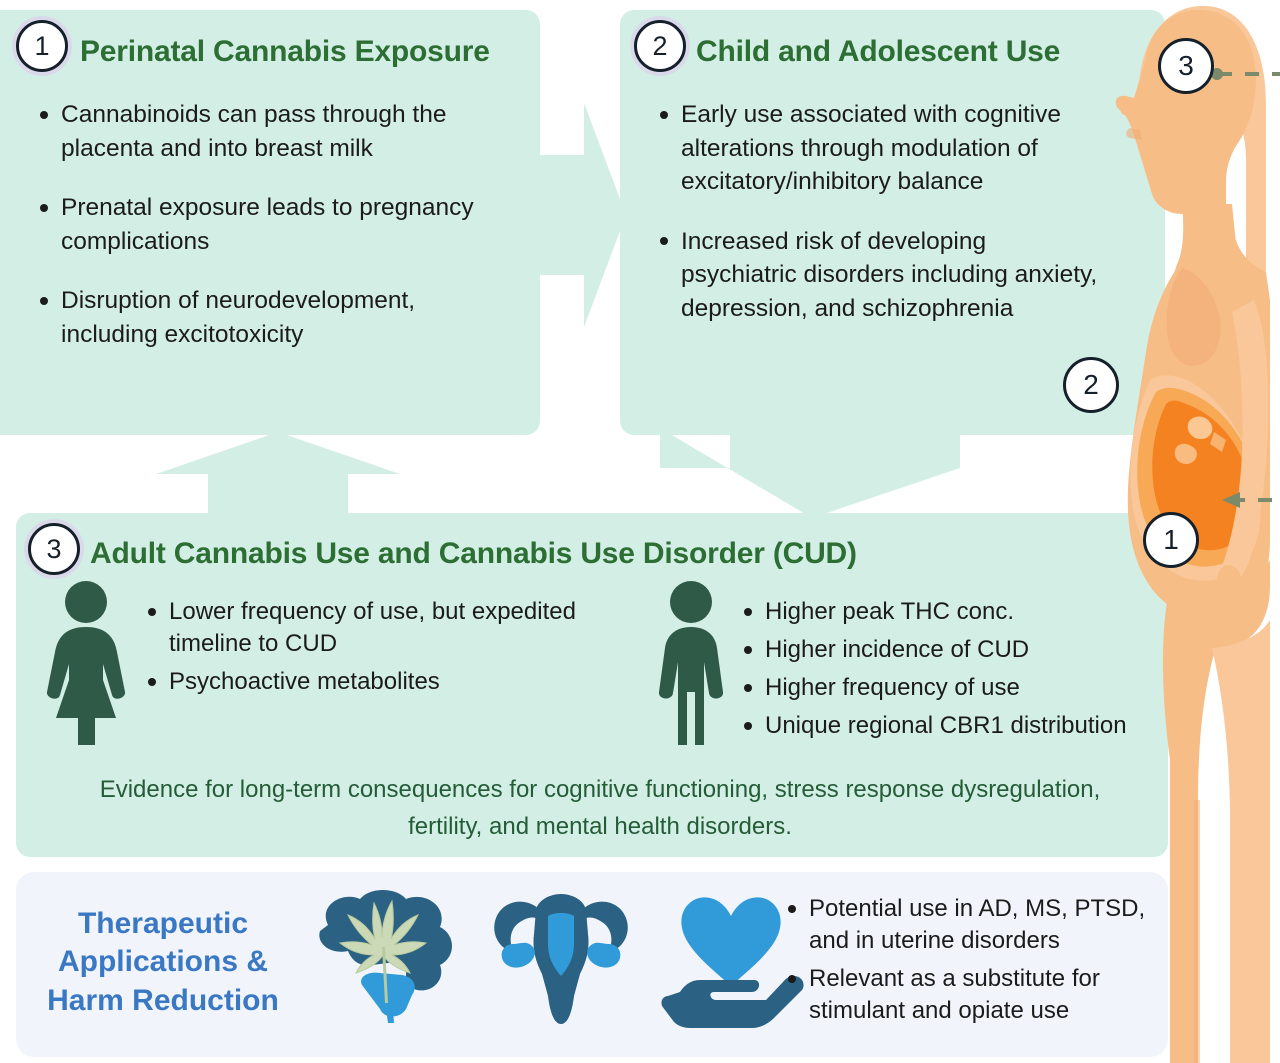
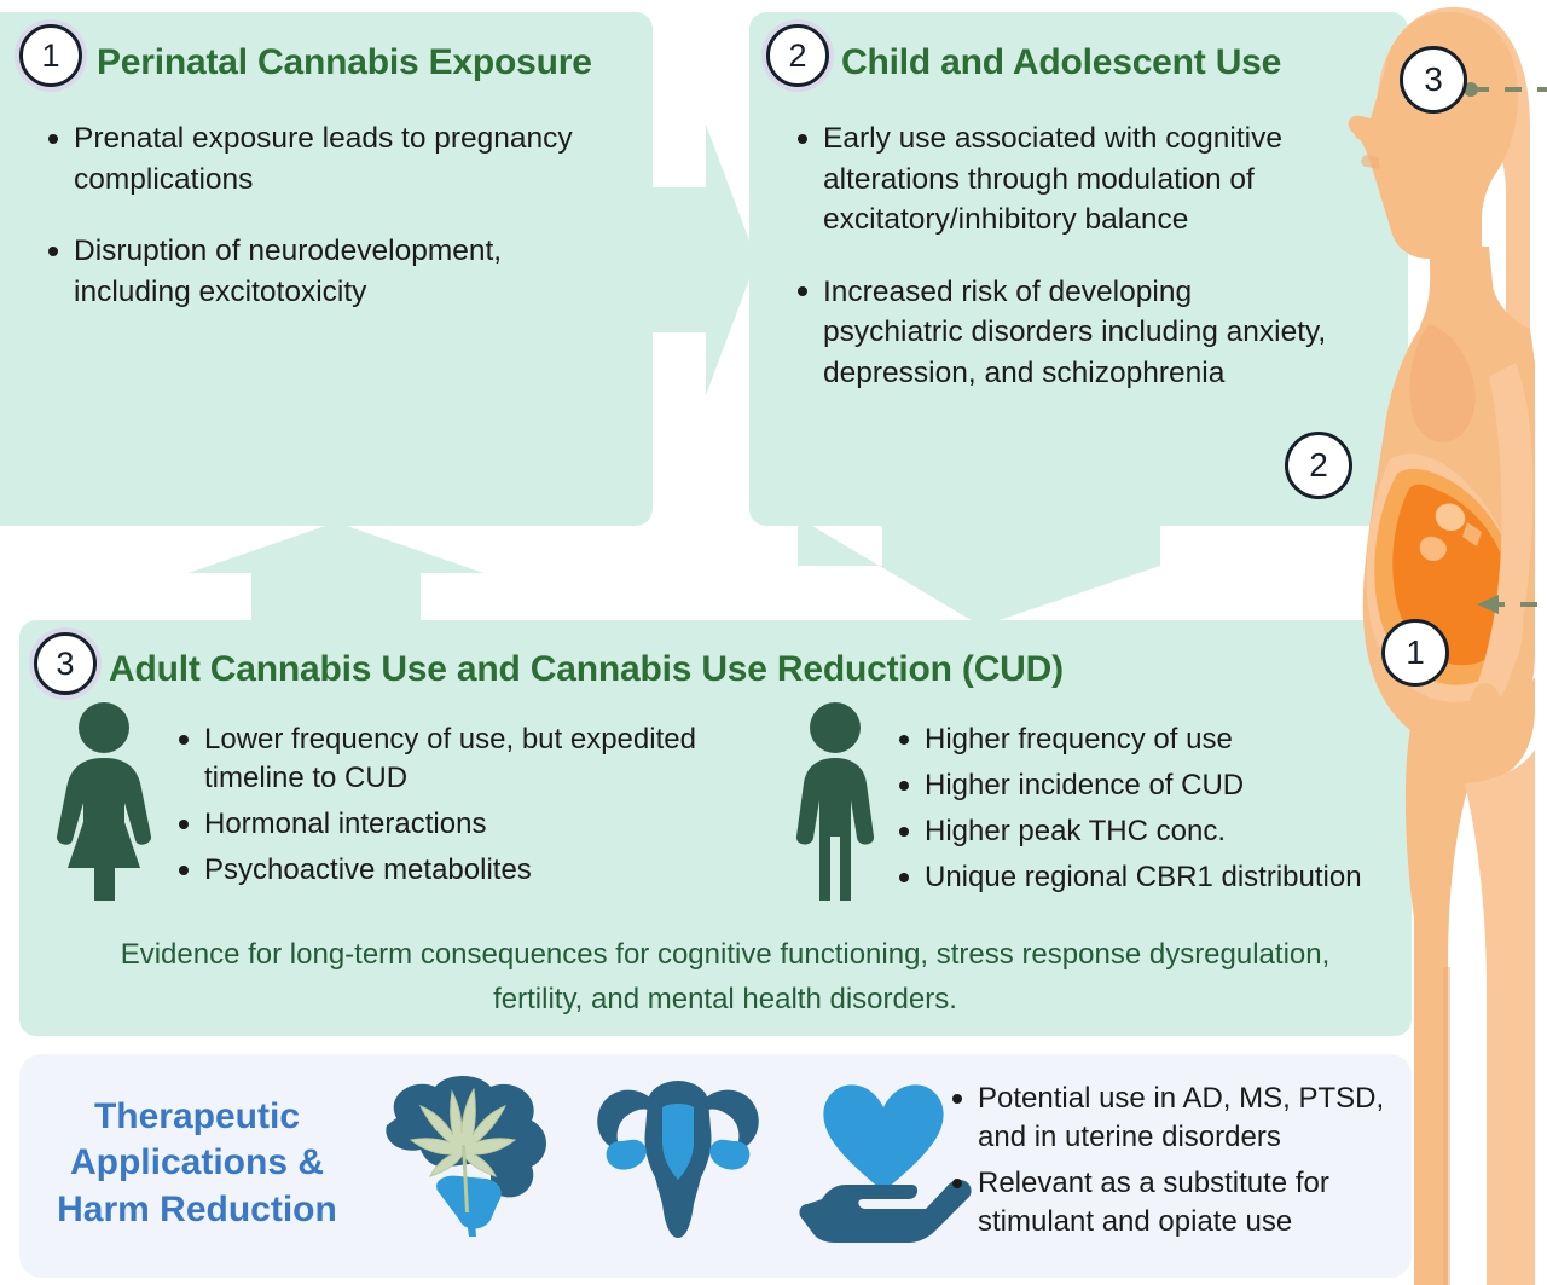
  1
  Perinatal Cannabis Exposure
- Cannabinoids can pass through the placenta and into breast milk
  Prenatal exposure leads to pregnancy complications
  Disruption of neurodevelopment, including excitotoxicity
  2
  Child and Adolescent Use
  Early use associated with cognitive alterations through modulation of excitatory/inhibitory balance
  Increased risk of developing psychiatric disorders including anxiety, depression, and schizophrenia
  3
- Adult Cannabis Use and Cannabis Use Disorder (CUD)
+ Adult Cannabis Use and Cannabis Use Reduction (CUD)
  Lower frequency of use, but expedited timeline to CUD
+ Hormonal interactions
  Psychoactive metabolites
- Higher peak THC conc.
+ Higher frequency of use
  Higher incidence of CUD
- Higher frequency of use
+ Higher peak THC conc.
  Unique regional CBR1 distribution
  Evidence for long-term consequences for cognitive functioning, stress response dysregulation,
  fertility, and mental health disorders.
  Therapeutic
  Applications &
  Harm Reduction
  Potential use in AD, MS, PTSD, and in uterine disorders
  Relevant as a substitute for stimulant and opiate use
  3
  2
  1
